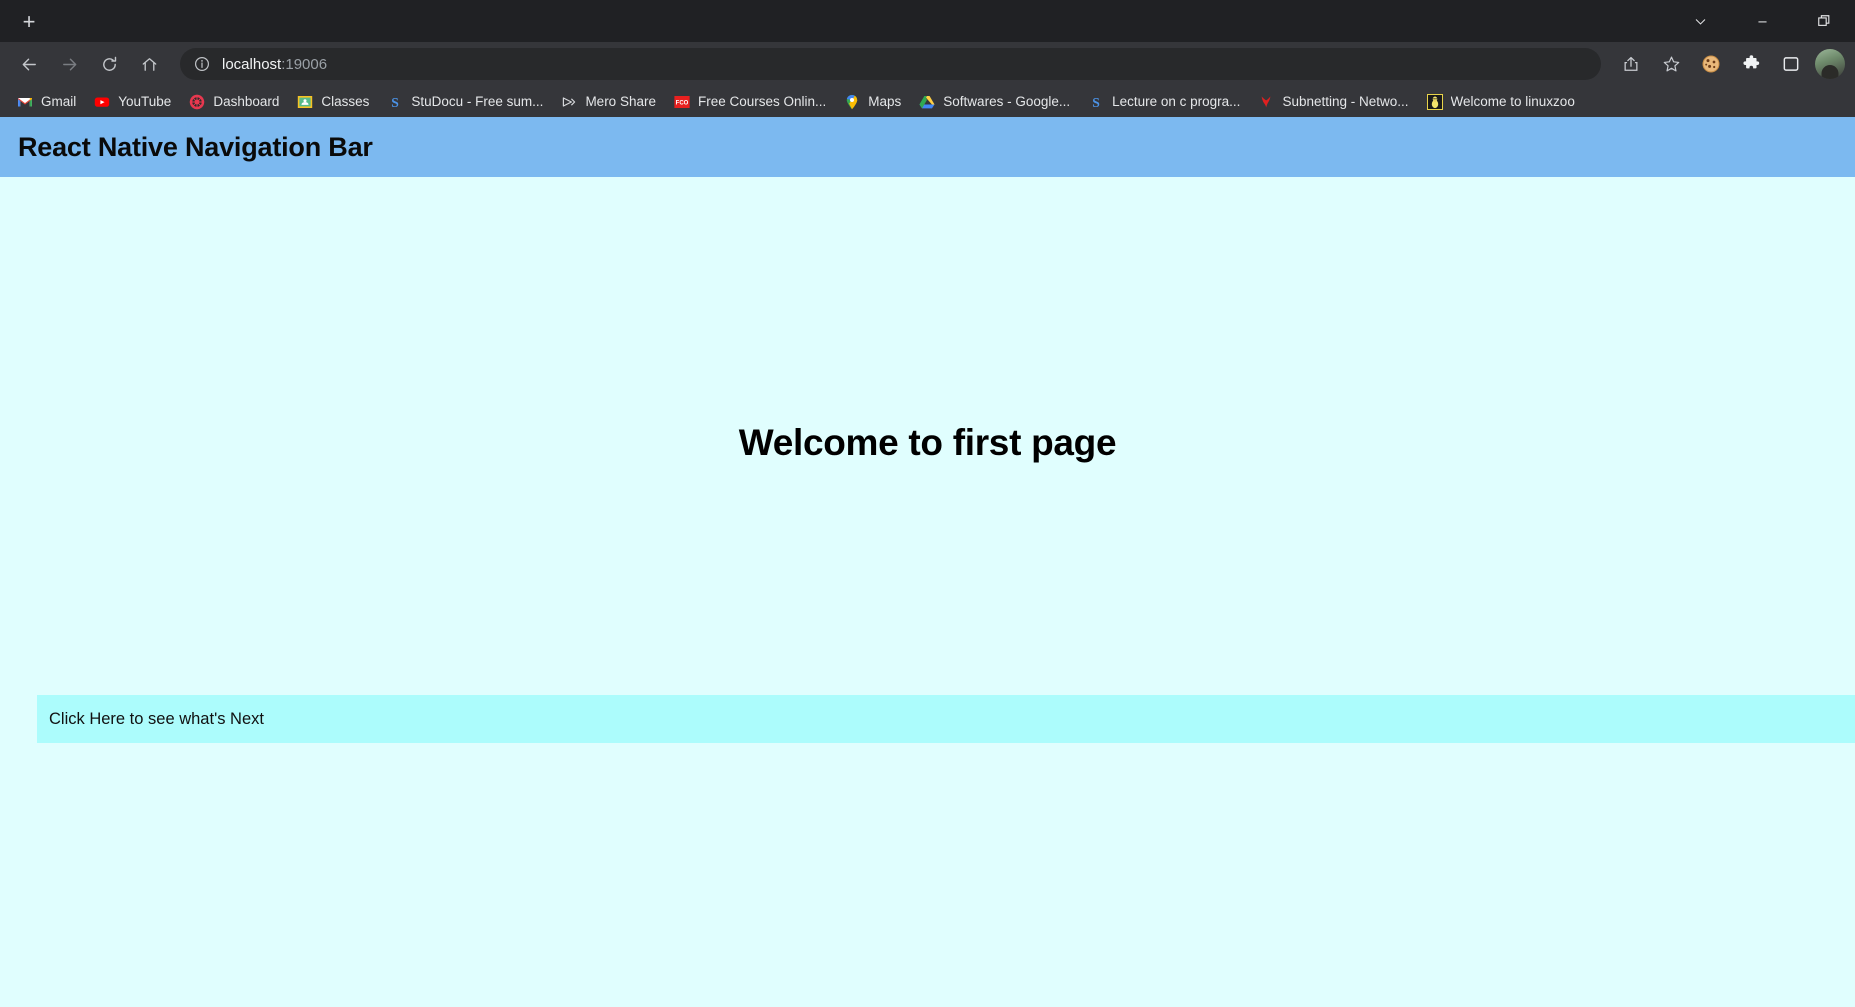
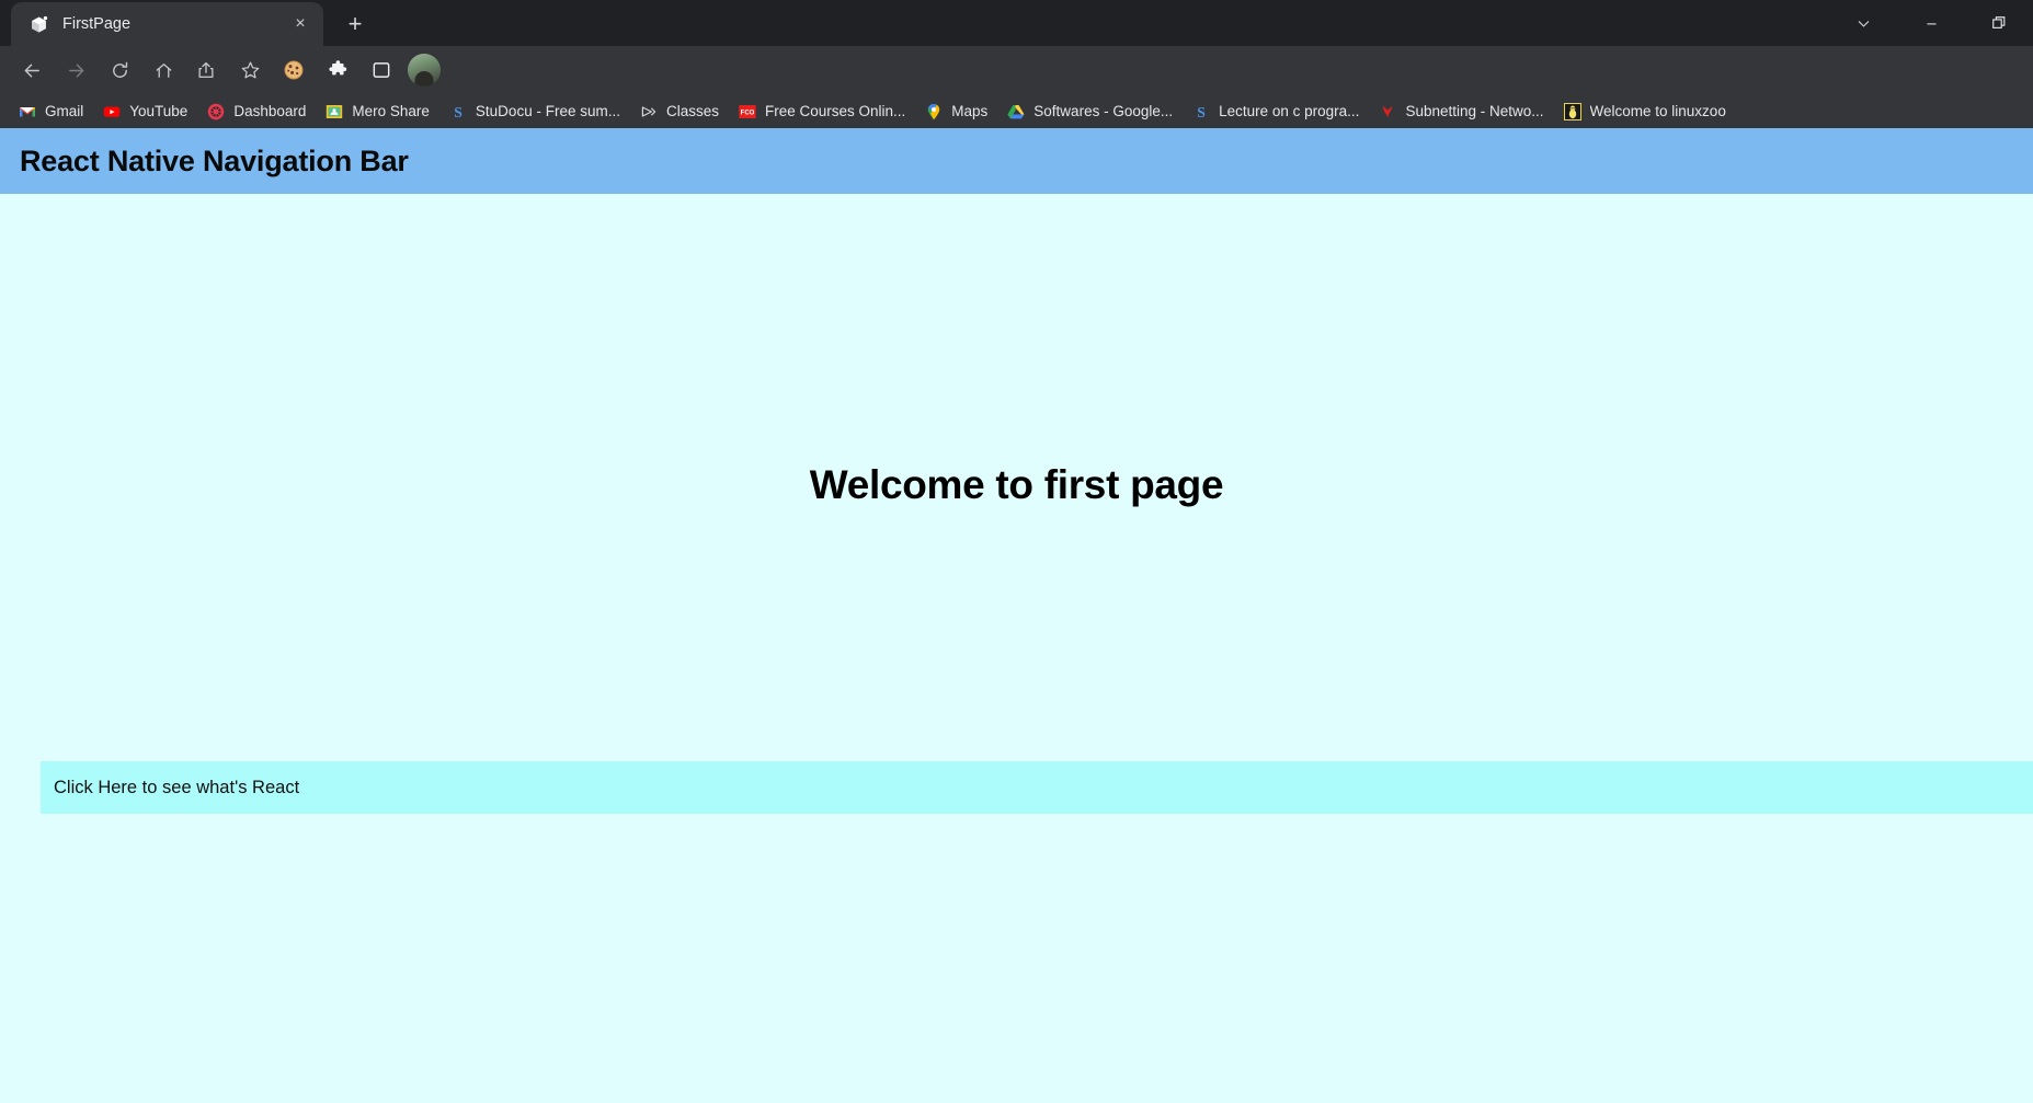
+ FirstPage
+ ×
  +
- localhost:19006
  Gmail
  YouTube
  Dashboard
- Classes
+ Mero Share
  S
  StuDocu - Free sum...
- Mero Share
+ Classes
  Free Courses Onlin...
  Maps
  Softwares - Google...
  S
  Lecture on c progra...
  Subnetting - Netwo...
  Welcome to linuxzoo
  React Native Navigation Bar
  Welcome to first page
- Click Here to see what's Next
+ Click Here to see what's React
